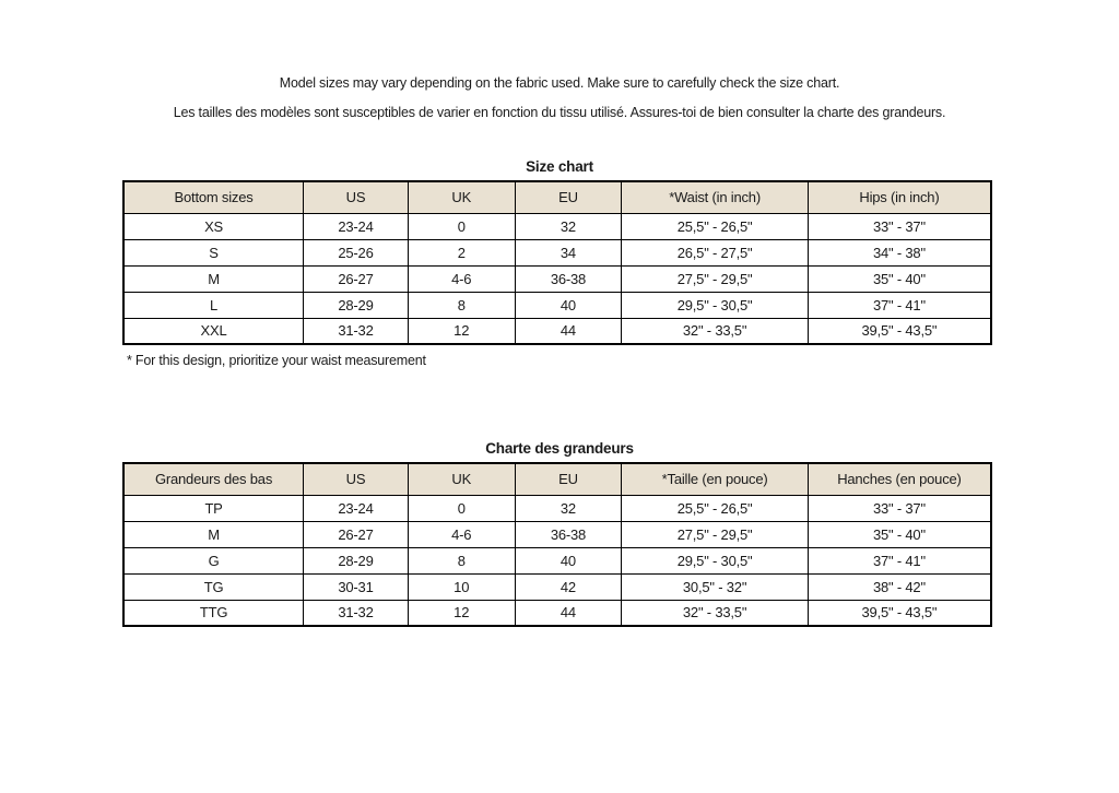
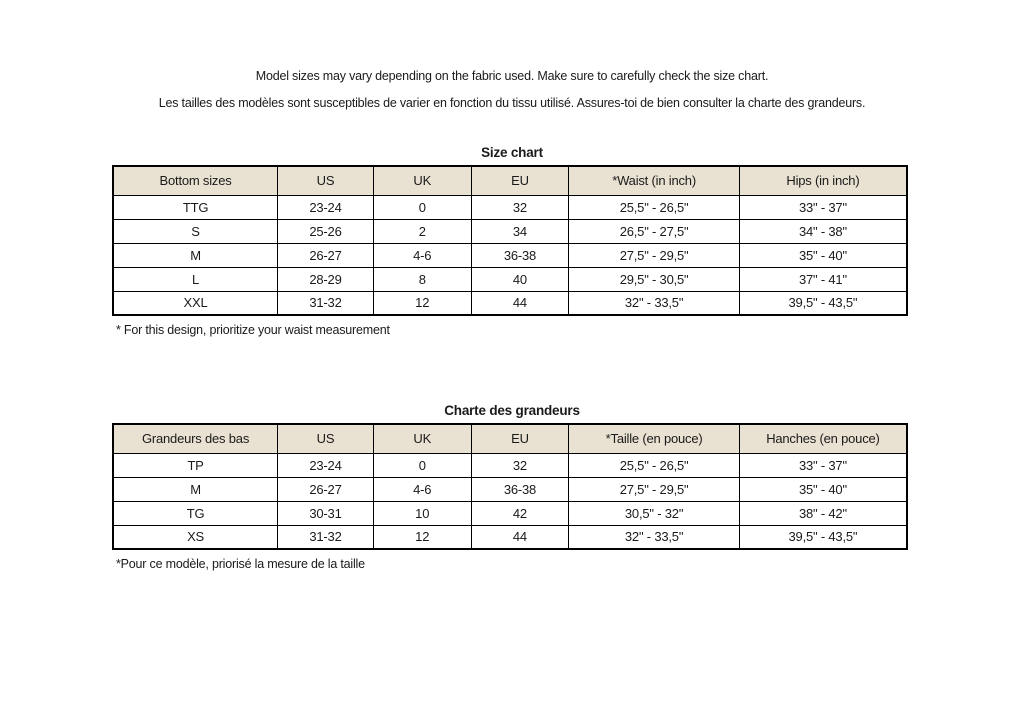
  Model sizes may vary depending on the fabric used. Make sure to carefully check the size chart.
  Les tailles des modèles sont susceptibles de varier en fonction du tissu utilisé. Assures-toi de bien consulter la charte des grandeurs.
  Size chart
  Bottom sizes	US	UK	EU	*Waist (in inch)	Hips (in inch)
- XS	23-24	0	32	25,5" - 26,5"	33" - 37"
+ TTG	23-24	0	32	25,5" - 26,5"	33" - 37"
  S	25-26	2	34	26,5" - 27,5"	34" - 38"
  M	26-27	4-6	36-38	27,5" - 29,5"	35" - 40"
  L	28-29	8	40	29,5" - 30,5"	37" - 41"
  XXL	31-32	12	44	32" - 33,5"	39,5" - 43,5"
  * For this design, prioritize your waist measurement
  Charte des grandeurs
  Grandeurs des bas	US	UK	EU	*Taille (en pouce)	Hanches (en pouce)
  TP	23-24	0	32	25,5" - 26,5"	33" - 37"
  M	26-27	4-6	36-38	27,5" - 29,5"	35" - 40"
- G	28-29	8	40	29,5" - 30,5"	37" - 41"
  TG	30-31	10	42	30,5" - 32"	38" - 42"
- TTG	31-32	12	44	32" - 33,5"	39,5" - 43,5"
+ XS	31-32	12	44	32" - 33,5"	39,5" - 43,5"
+ *Pour ce modèle, priorisé la mesure de la taille
